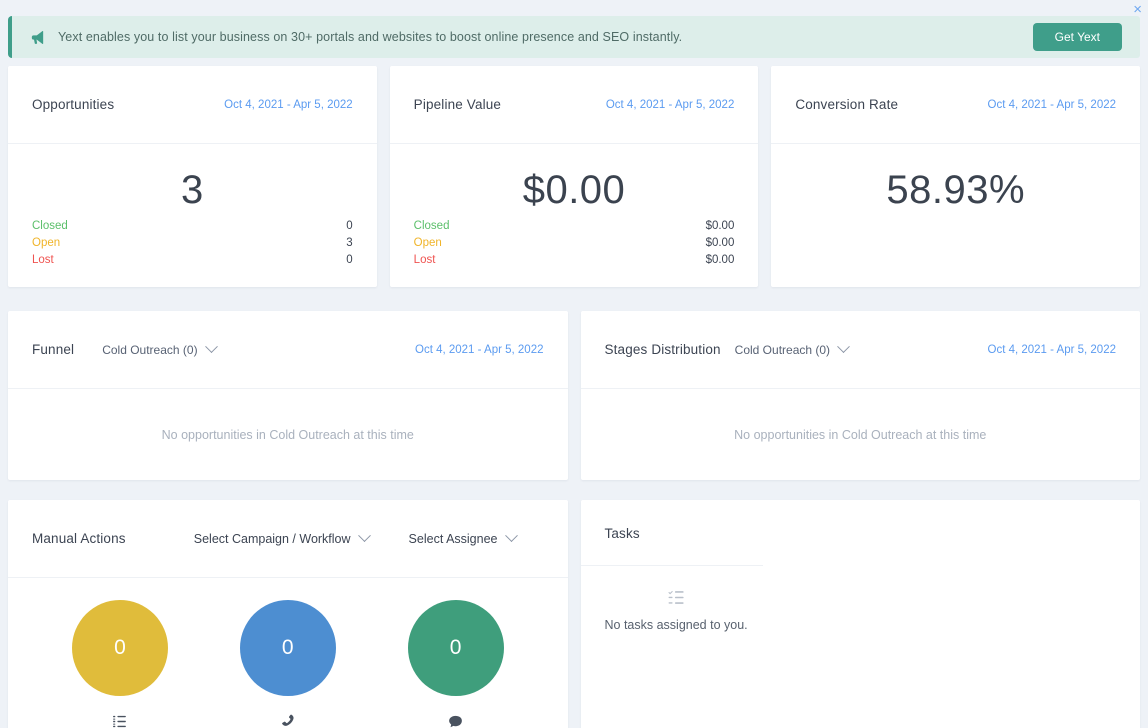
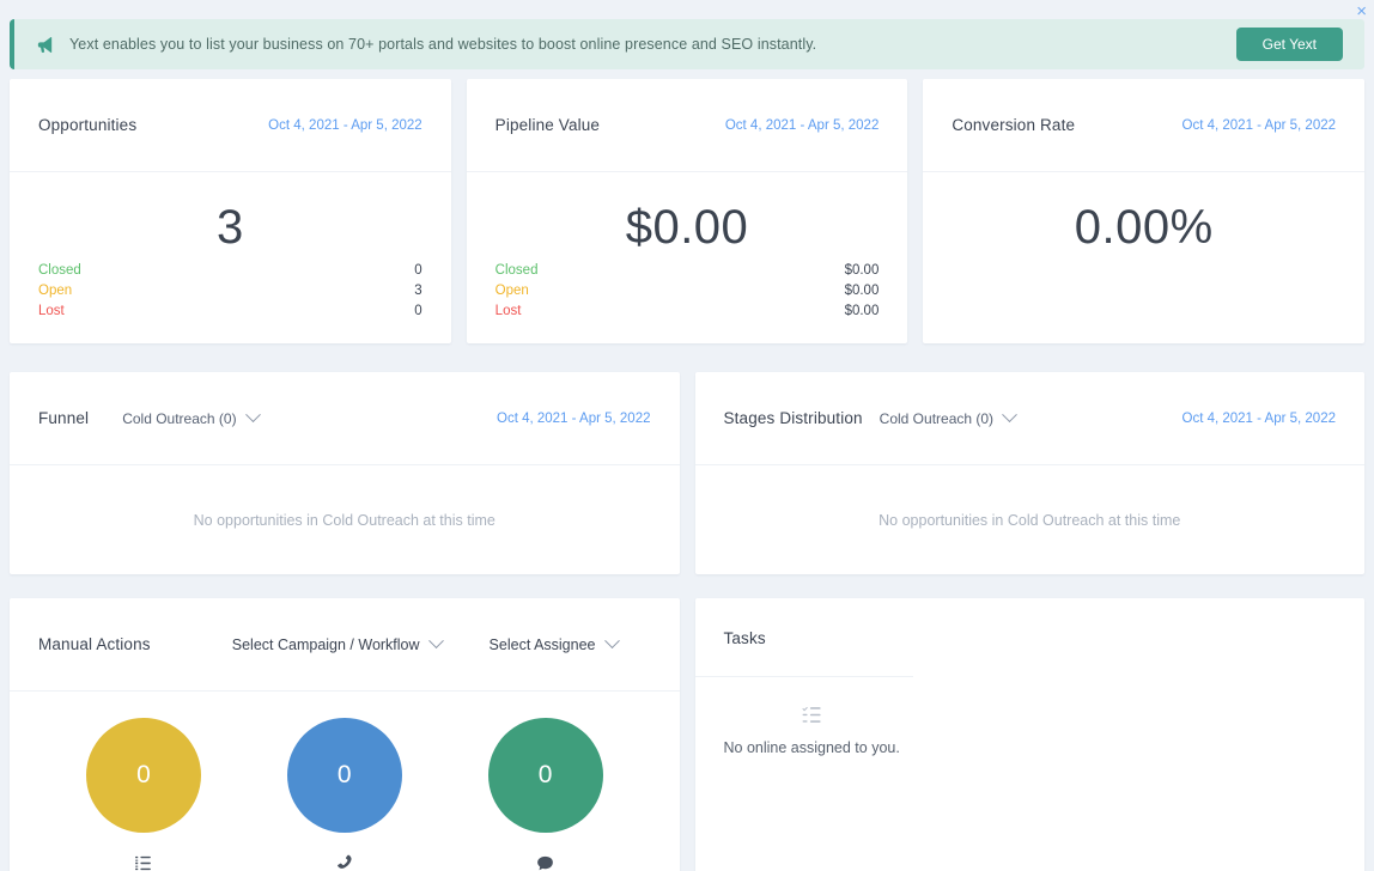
- Yext enables you to list your business on 30+ portals and websites to boost online presence and SEO instantly.
+ Yext enables you to list your business on 70+ portals and websites to boost online presence and SEO instantly.
  Get Yext
  ×
  Opportunities
  Oct 4, 2021 - Apr 5, 2022
  3
  Closed
  0
  Open
  3
  Lost
  0
  Pipeline Value
  Oct 4, 2021 - Apr 5, 2022
  $0.00
  Closed
  $0.00
  Open
  $0.00
  Lost
  $0.00
  Conversion Rate
  Oct 4, 2021 - Apr 5, 2022
- 58.93%
+ 0.00%
  Funnel
  Cold Outreach (0)
  Oct 4, 2021 - Apr 5, 2022
  No opportunities in Cold Outreach at this time
  Stages Distribution
  Cold Outreach (0)
  Oct 4, 2021 - Apr 5, 2022
  No opportunities in Cold Outreach at this time
  Manual Actions
  Select Campaign / Workflow
  Select Assignee
  0
  0
  0
  Tasks
- No tasks assigned to you.
+ No online assigned to you.
